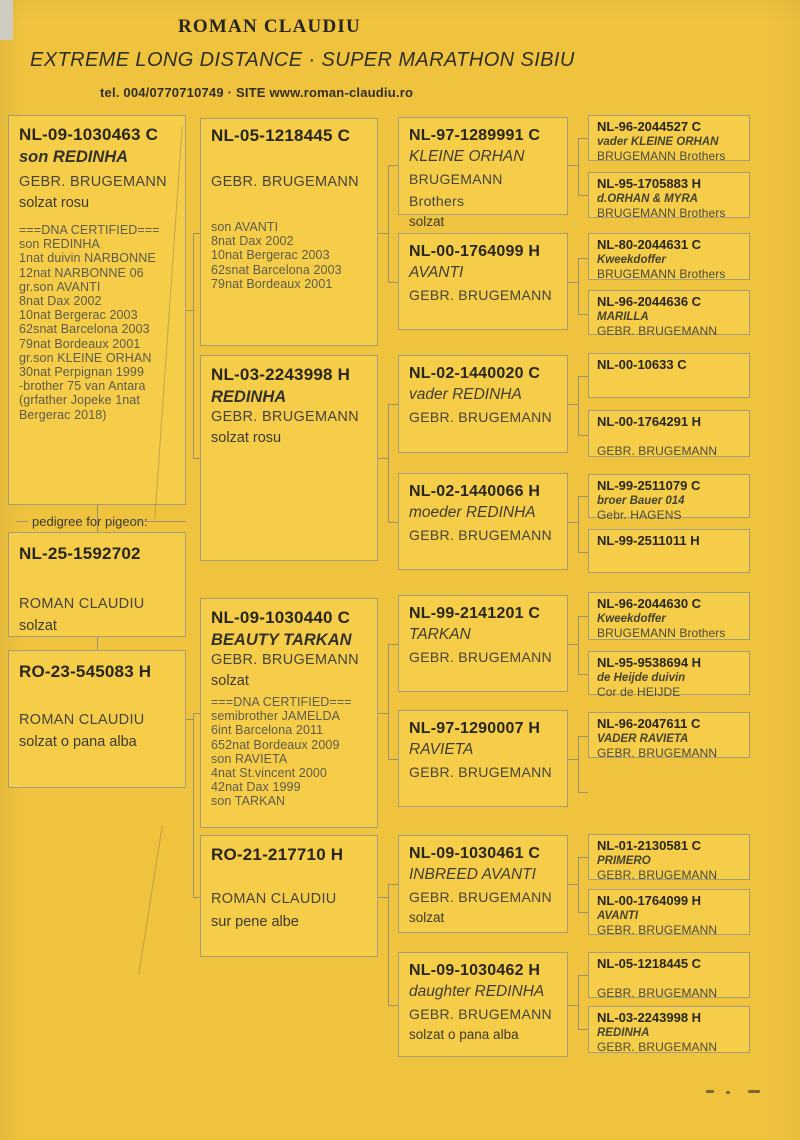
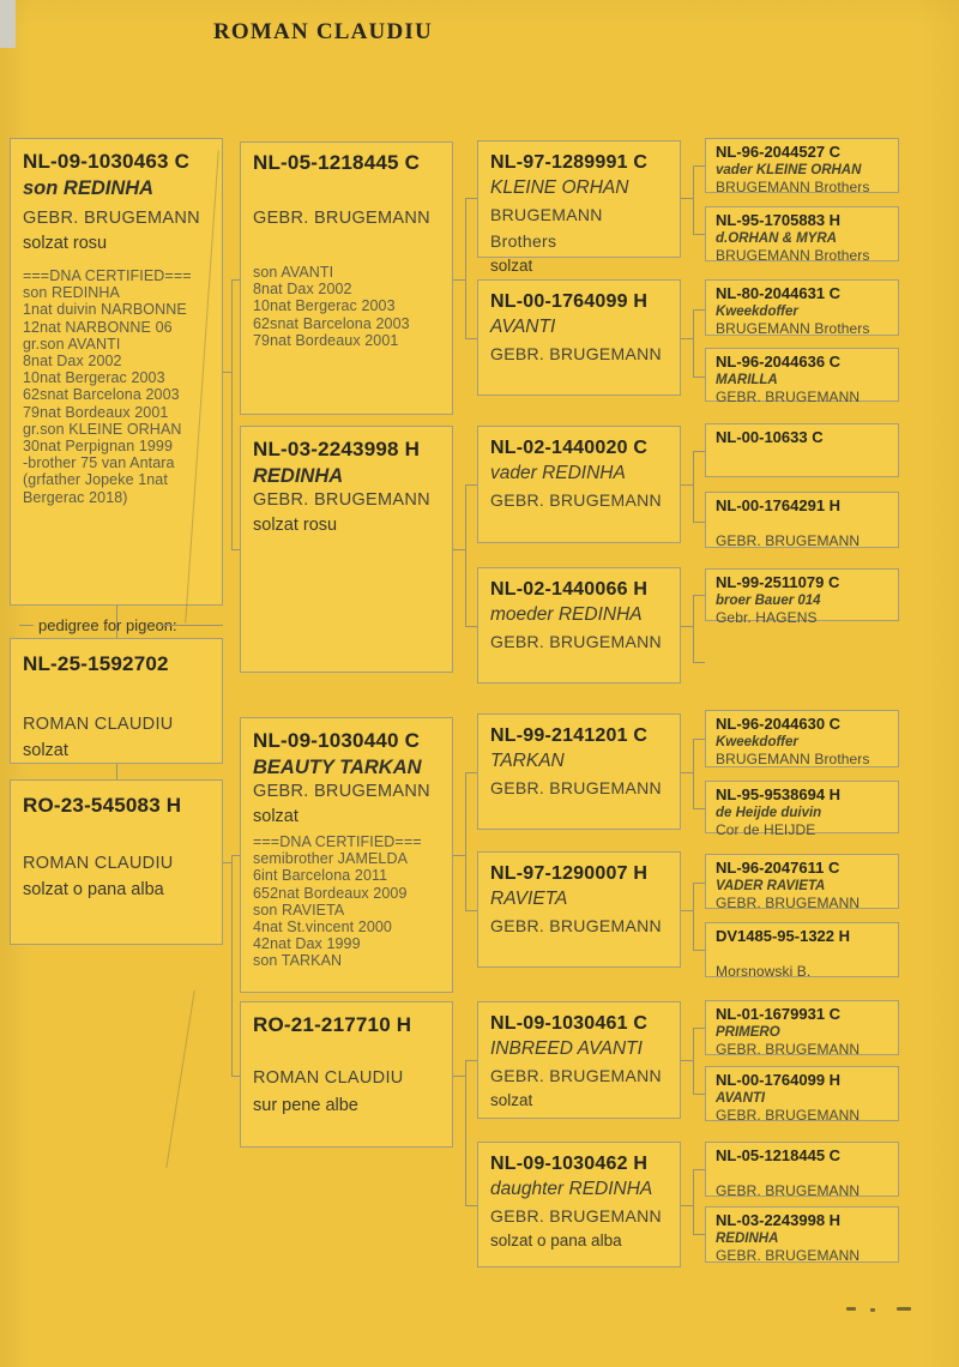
  ROMAN CLAUDIU
- EXTREME LONG DISTANCE · SUPER MARATHON SIBIU
- tel. 004/0770710749 · SITE www.roman-claudiu.ro
  NL-09-1030463 C
  son REDINHA
  GEBR. BRUGEMANN
  solzat rosu
  ===DNA CERTIFIED===
  son REDINHA
  1nat duivin NARBONNE
  12nat NARBONNE 06
  gr.son AVANTI
  8nat Dax 2002
  10nat Bergerac 2003
  62snat Barcelona 2003
  79nat Bordeaux 2001
  gr.son KLEINE ORHAN
  30nat Perpignan 1999
  -brother 75 van Antara
  (grfather Jopeke 1nat
  Bergerac 2018)
  pedigree for pige
  NL-25-1592702
  ROMAN CLAUDIU
  solzat
  RO-23-545083 H
  ROMAN CLAUDIU
  solzat o pana alba
  NL-05-1218445 C
  GEBR. BRUGEMANN
  son AVANTI
  8nat Dax 2002
  10nat Bergerac 2003
  62snat Barcelona 2003
  79nat Bordeaux 2001
  NL-03-2243998 H
  REDINHA
  GEBR. BRUGEMANN
  solzat rosu
  NL-09-1030440 C
  BEAUTY TARKAN
  GEBR. BRUGEMANN
  solzat
  ===DNA CERTIFIED===
  semibrother JAMELDA
  6int Barcelona 2011
  652nat Bordeaux 2009
  son RAVIETA
  4nat St.vincent 2000
  42nat Dax 1999
  son TARKAN
  RO-21-217710 H
  ROMAN CLAUDIU
  sur pene albe
  NL-97-1289991 C
  KLEINE ORHAN
  BRUGEMANN Brothers
  solzat
  NL-00-1764099 H
  AVANTI
  GEBR. BRUGEMANN
  NL-02-1440020 C
  vader REDINHA
  GEBR. BRUGEMANN
  NL-02-1440066 H
  moeder REDINHA
  GEBR. BRUGEMANN
  NL-99-2141201 C
  TARKAN
  GEBR. BRUGEMANN
  NL-97-1290007 H
  RAVIETA
  GEBR. BRUGEMANN
  NL-09-1030461 C
  INBREED AVANTI
  GEBR. BRUGEMANN
  solzat
  NL-09-1030462 H
  daughter REDINHA
  GEBR. BRUGEMANN
  solzat o pana alba
  NL-96-2044527 C
  vader KLEINE ORHAN
  BRUGEMANN Brothers
  NL-95-1705883 H
  d.ORHAN & MYRA
  BRUGEMANN Brothers
  NL-80-2044631 C
  Kweekdoffer
  BRUGEMANN Brothers
  NL-96-2044636 C
  MARILLA
  GEBR. BRUGEMANN
  NL-00-10633 C
  NL-00-1764291 H
  GEBR. BRUGEMANN
  NL-99-2511079 C
  broer Bauer 014
  Gebr. HAGENS
- NL-99-2511011 H
  NL-96-2044630 C
  Kweekdoffer
  BRUGEMANN Brothers
  NL-95-9538694 H
  de Heijde duivin
  Cor de HEIJDE
  NL-96-2047611 C
  VADER RAVIETA
  GEBR. BRUGEMANN
+ DV1485-95-1322 H
+ Morsnowski B.
- NL-01-2130581 C
+ NL-01-1679931 C
  PRIMERO
  GEBR. BRUGEMANN
  NL-00-1764099 H
  AVANTI
  GEBR. BRUGEMANN
  NL-05-1218445 C
  GEBR. BRUGEMANN
  NL-03-2243998 H
  REDINHA
  GEBR. BRUGEMANN
